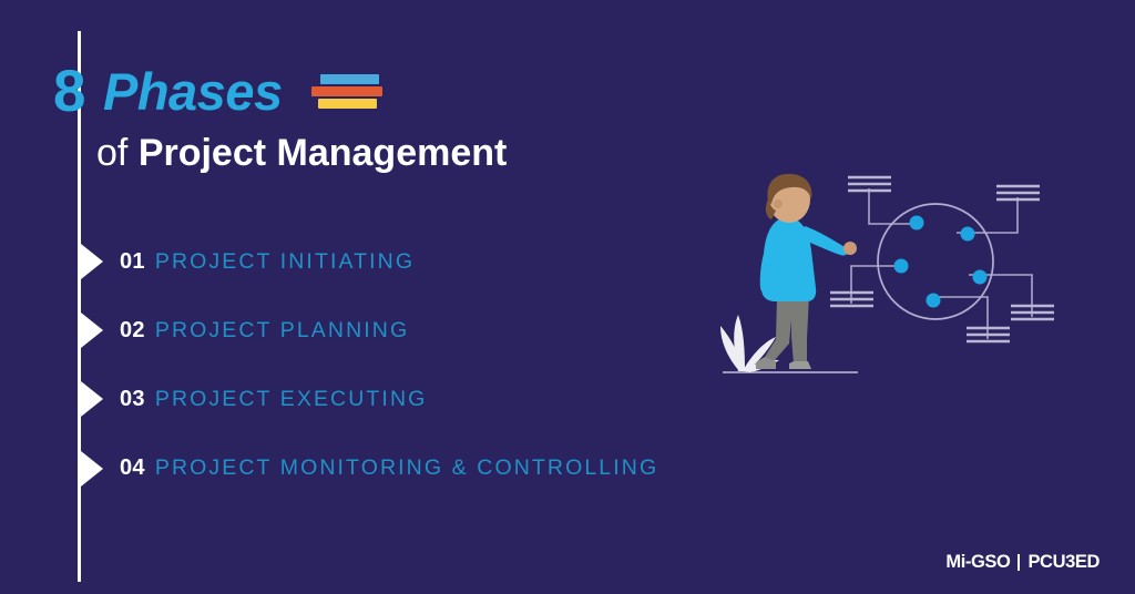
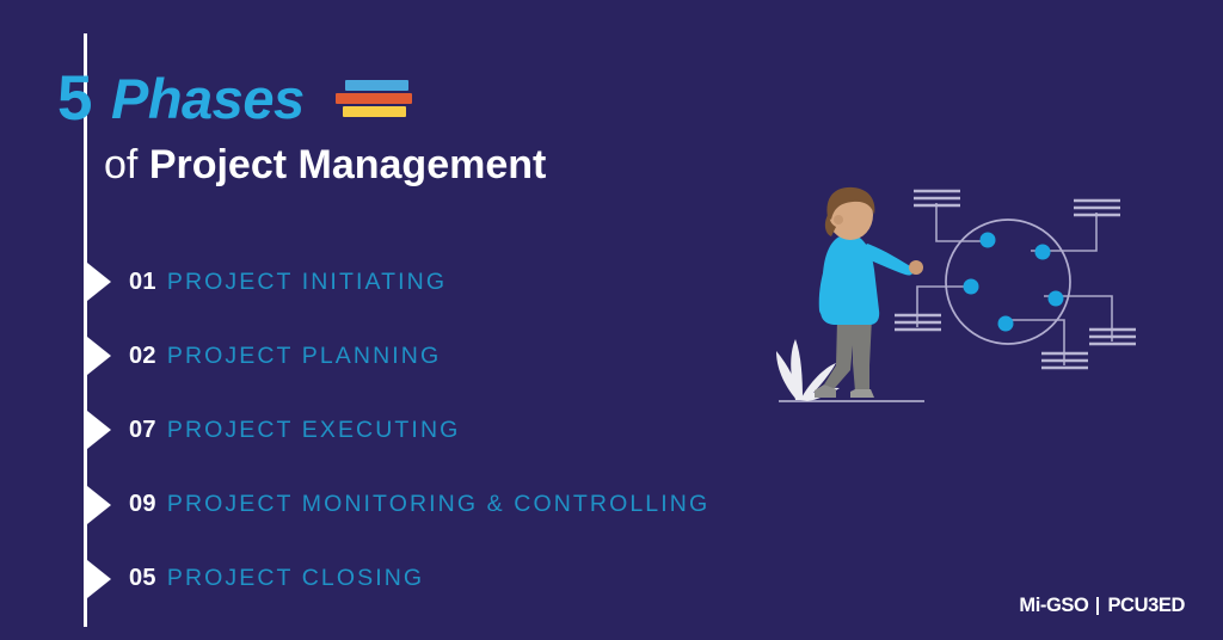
- 8
+ 5
  Phases
  of Project Management
  01
  PROJECT INITIATING
  02
  PROJECT PLANNING
- 03
+ 07
  PROJECT EXECUTING
- 04
+ 09
  PROJECT MONITORING & CONTROLLING
+ 05
+ PROJECT CLOSING
  Mi-GSO
  PCU3ED
